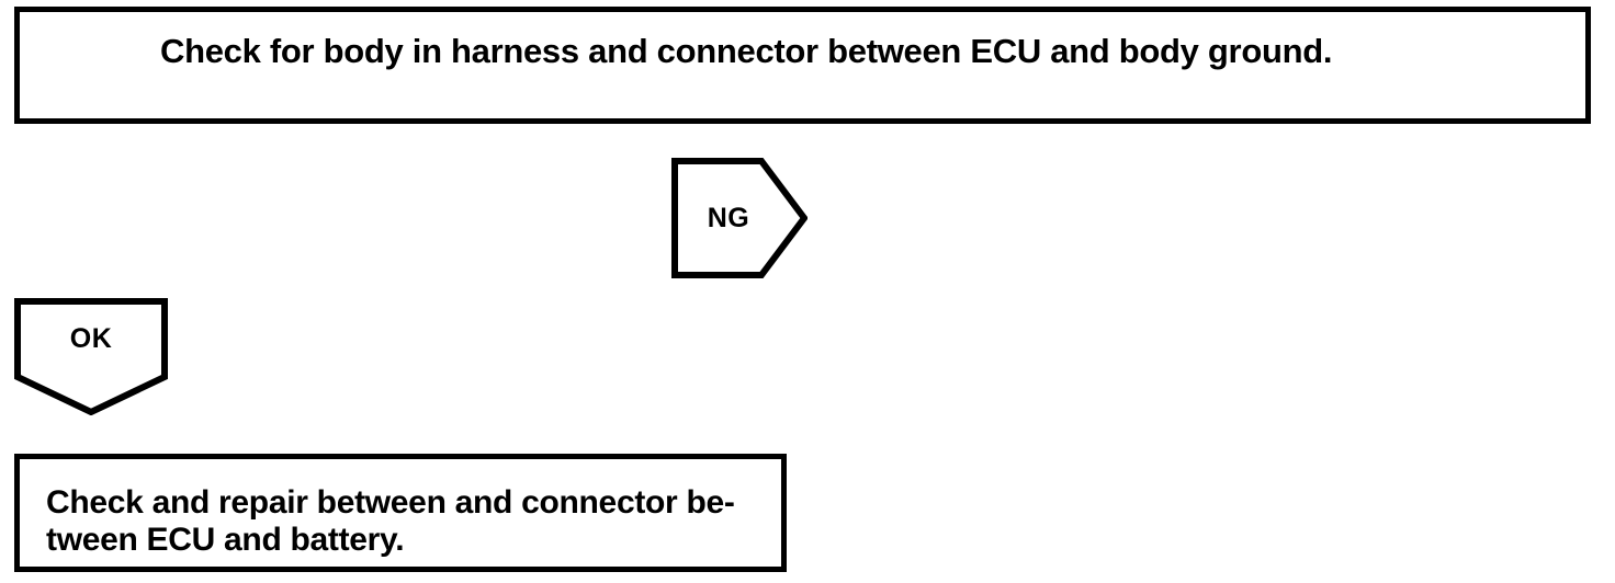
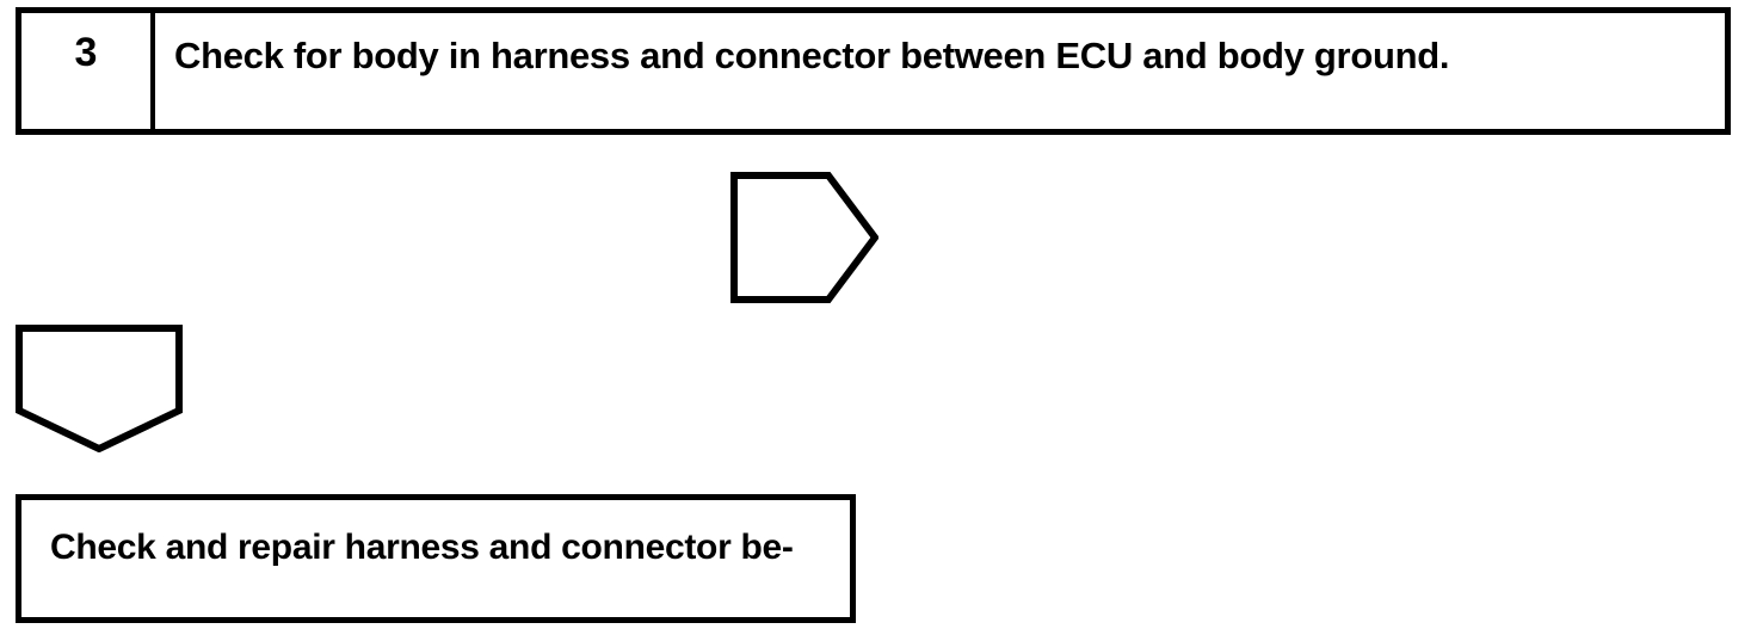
+ 3
  Check for body in harness and connector between ECU and body ground.
- NG
- OK
- Check and repair between and connector be-
+ Check and repair harness and connector be-
- tween ECU and battery.
